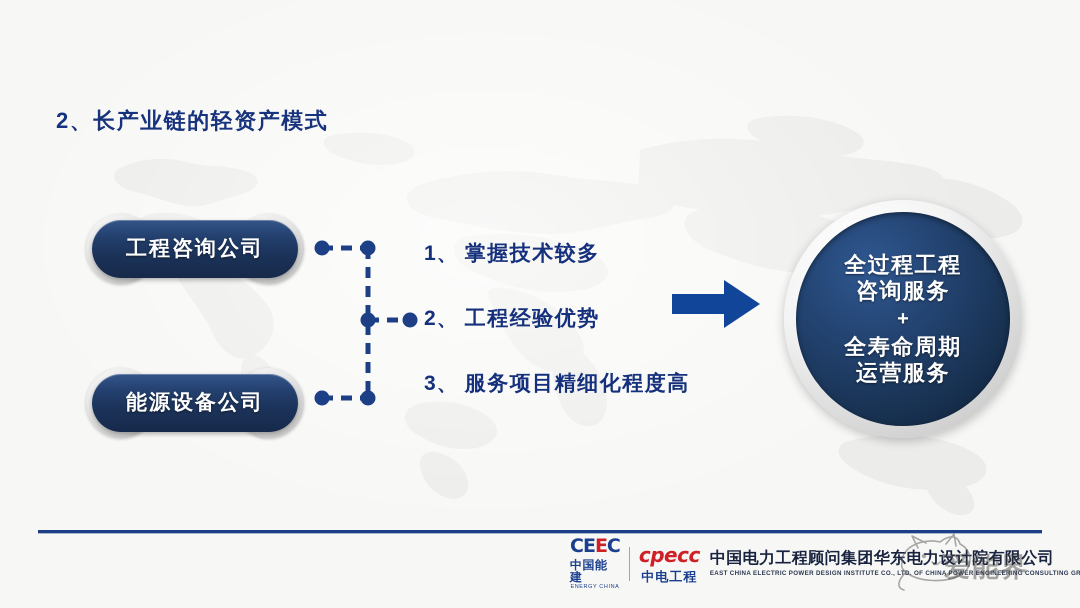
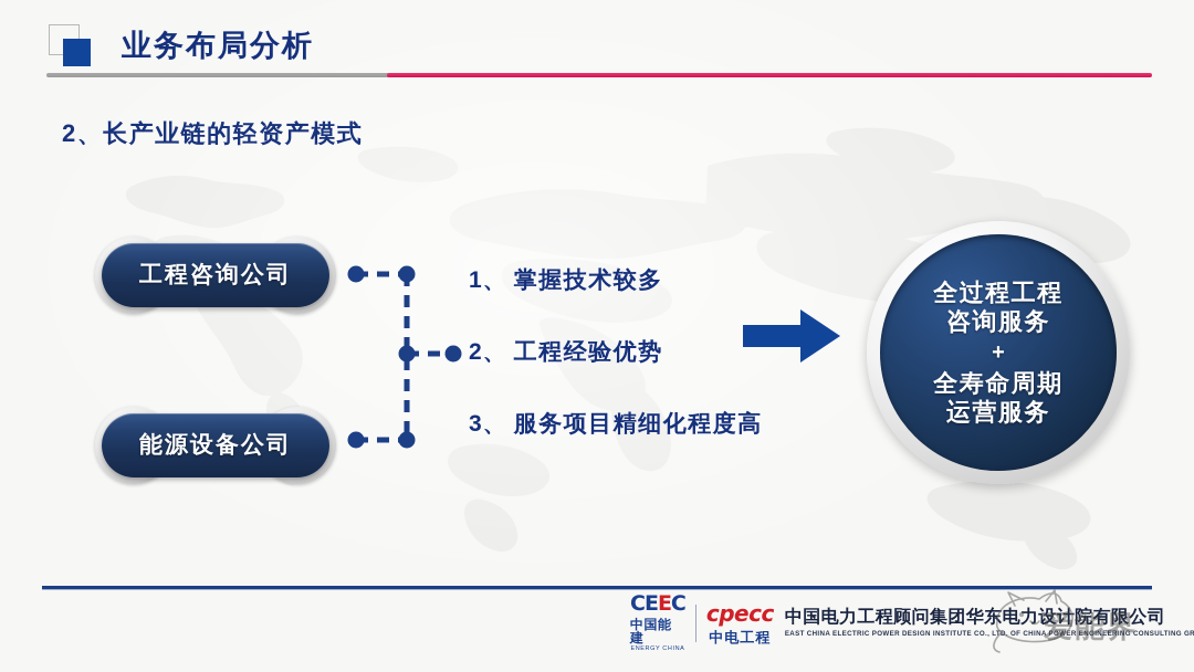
+ 业务布局分析
  2、长产业链的轻资产模式
  工程咨询公司
  能源设备公司
  1、
  掌握技术较多
  2、
  工程经验优势
  3、
  服务项目精细化程度高
  全过程工程
  咨询服务
  +
  全寿命周期
  运营服务
  CEEC
  中国能建
  cpecc
  中电工程
  中国电力工程顾问集团华东电力设计院有限公司
  爱能界
